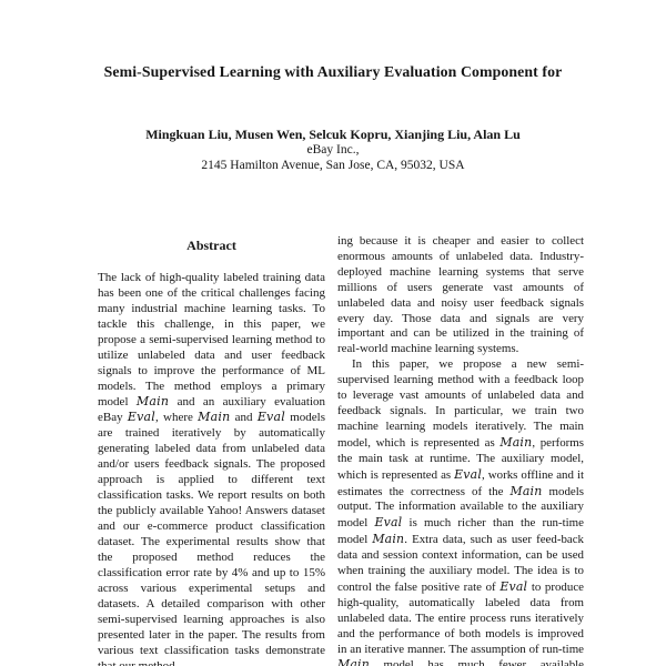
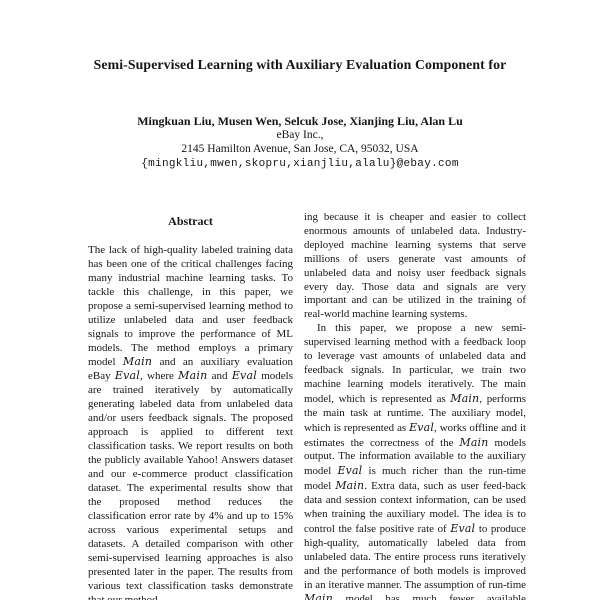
  Semi-Supervised Learning with Auxiliary Evaluation Component for
- Mingkuan Liu, Musen Wen, Selcuk Kopru, Xianjing Liu, Alan Lu
+ Mingkuan Liu, Musen Wen, Selcuk Jose, Xianjing Liu, Alan Lu
  eBay Inc.,
  2145 Hamilton Avenue, San Jose, CA, 95032, USA
+ {mingkliu,mwen,skopru,xianjliu,alalu}@ebay.com
  Abstract
  The lack of high-quality labeled training data has been one of the critical challenges facing many industrial machine learning tasks. To tackle this challenge, in this paper, we propose a semi-supervised learning method to utilize unlabeled data and user feedback signals to improve the performance of ML models. The method employs a primary model Main and an auxiliary evaluation eBay Eval, where Main and Eval models are trained iteratively by automatically generating labeled data from unlabeled data and/or users feedback signals. The proposed approach is applied to different text classification tasks. We report results on both the publicly available Yahoo! Answers dataset and our e-commerce product classification dataset. The experimental results show that the proposed method reduces the classification error rate by 4% and up to 15% across various experimental setups and datasets. A detailed comparison with other semi-supervised learning approaches is also presented later in the paper. The results from various text classification tasks demonstrate
  ing because it is cheaper and easier to collect enormous amounts of unlabeled data. Industry-deployed machine learning systems that serve millions of users generate vast amounts of unlabeled data and noisy user feedback signals every day. Those data and signals are very important and can be utilized in the training of real-world machine learning systems.
  In this paper, we propose a new semi-supervised learning method with a feedback loop to leverage vast amounts of unlabeled data and feedback signals. In particular, we train two machine learning models iteratively. The main model, which is represented as Main, performs the main task at runtime. The auxiliary model, which is represented as Eval, works offline and it estimates the correctness of the Main models output. The information available to the auxiliary model Eval is much richer than the run-time model Main. Extra data, such as user feed-back data and session context information, can be used when training the auxiliary model. The idea is to control the false positive rate of Eval to produce high-quality, automatically labeled data from unlabeled data. The entire process runs iteratively and the performance of both models is improved in an iterative manner. The assumption of run-time Main model has much fewer available
